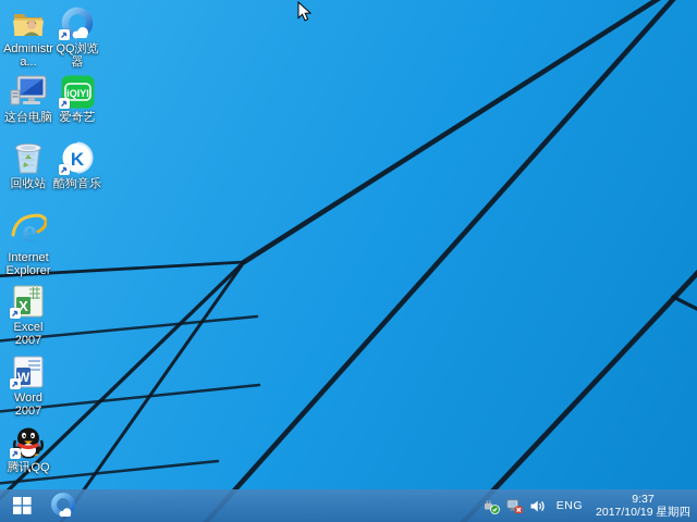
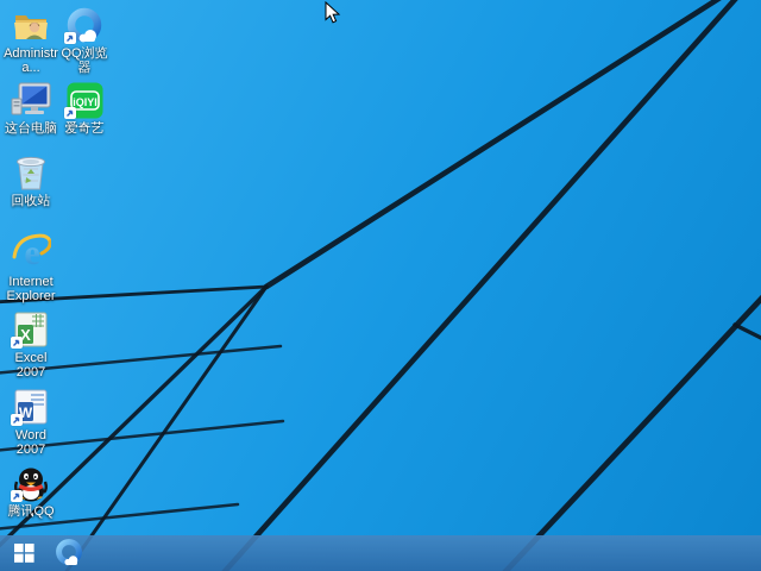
  Administra...
  这台电脑
  回收站
  e
  Internet Explorer
  X
  Excel 2007
  W
  Word 2007
  腾讯QQ
  QQ浏览器
  iQIYI
  爱奇艺
- K
- 酷狗音乐
- ENG
- 9:37
- 2017/10/19 星期四
